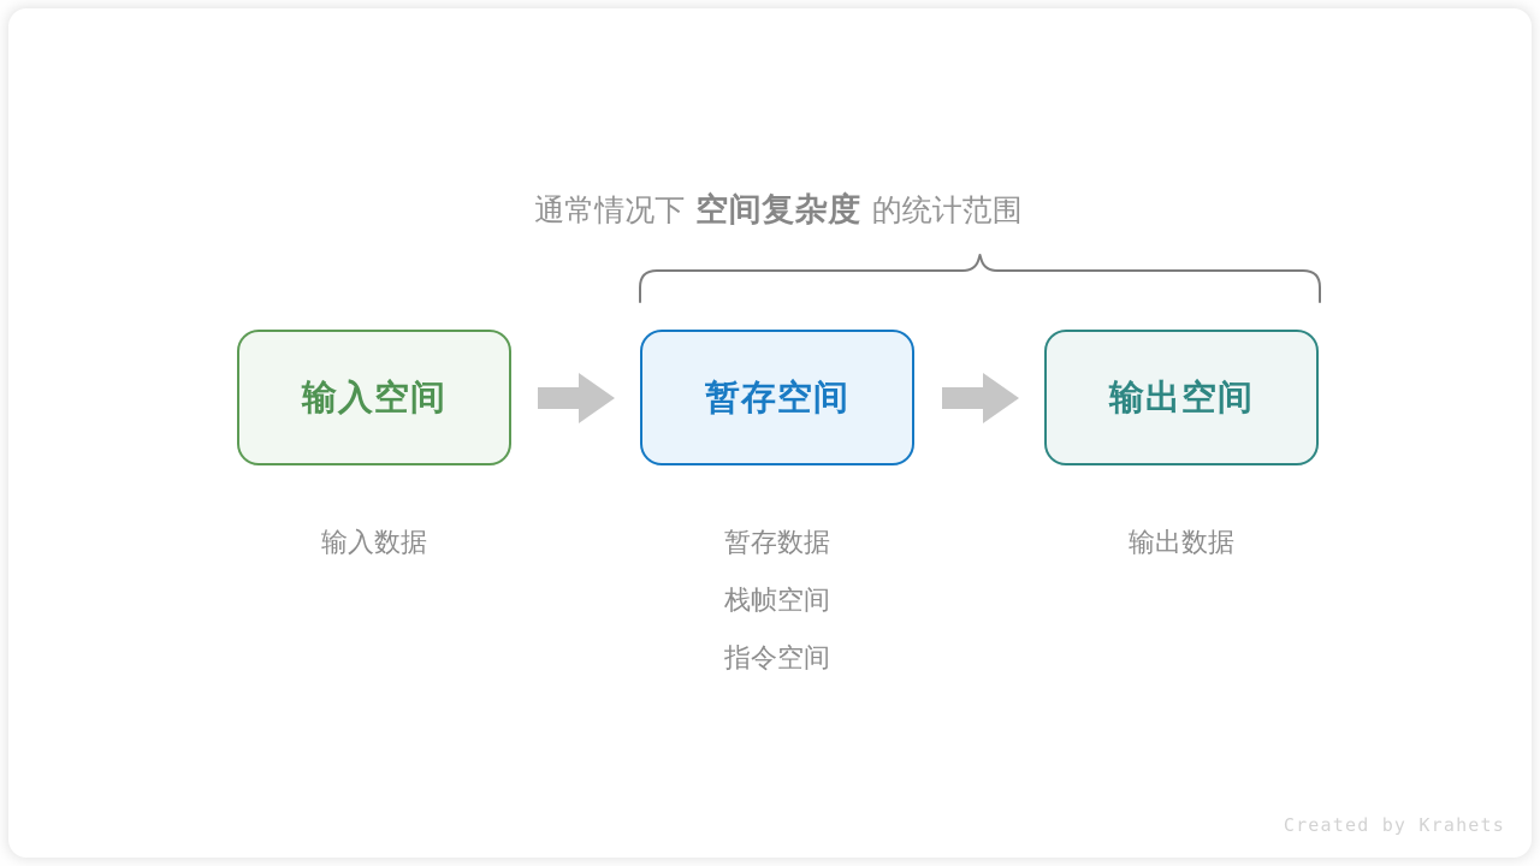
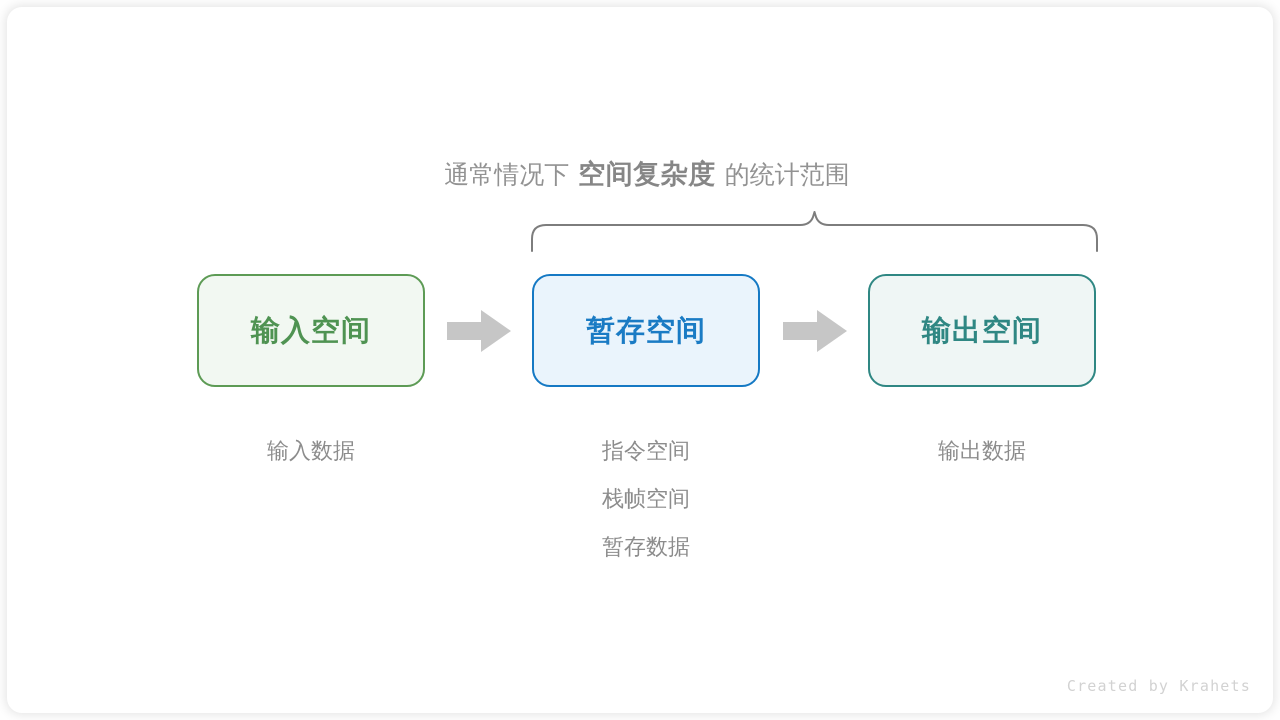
  通常情况下 空间复杂度 的统计范围
  输入空间
  暂存空间
  输出空间
  输入数据
- 暂存数据
+ 指令空间
  栈帧空间
- 指令空间
+ 暂存数据
  输出数据
  Created by Krahets
